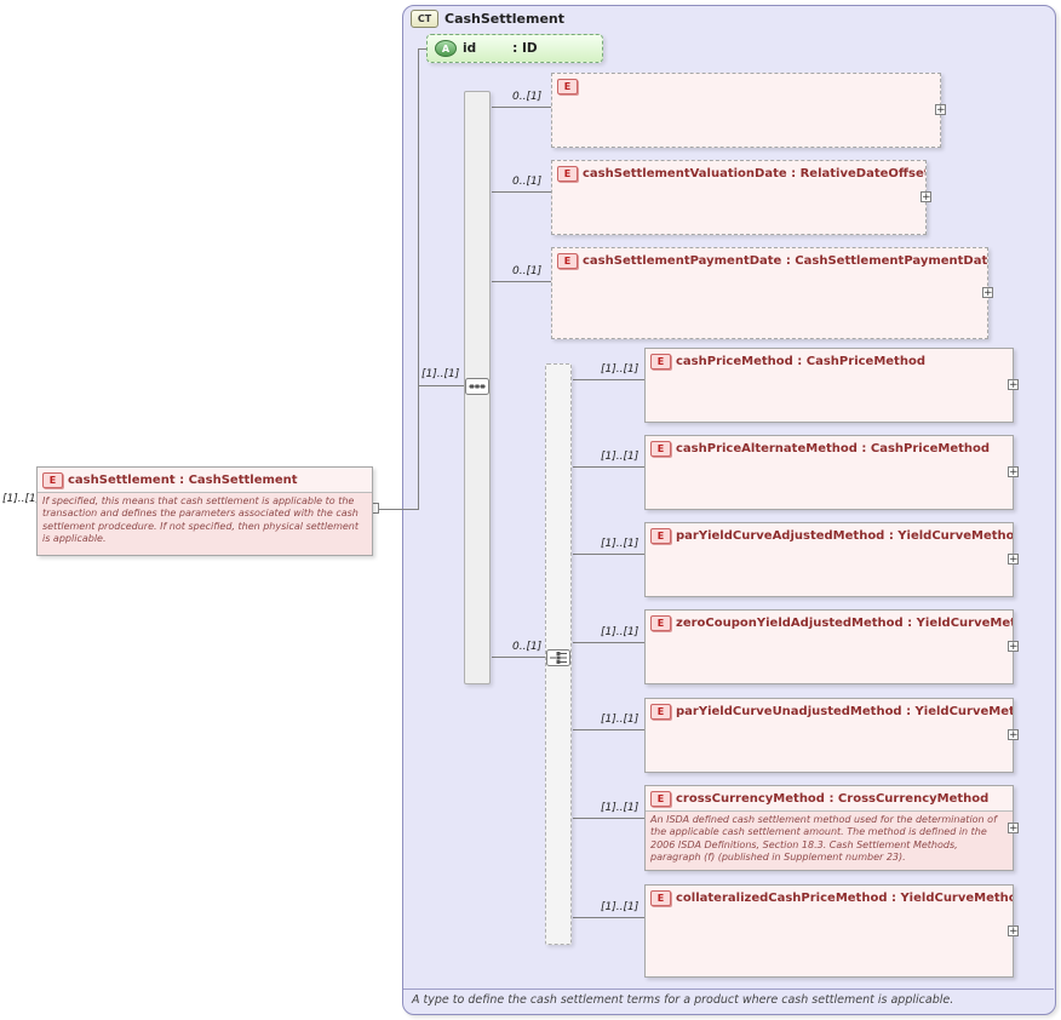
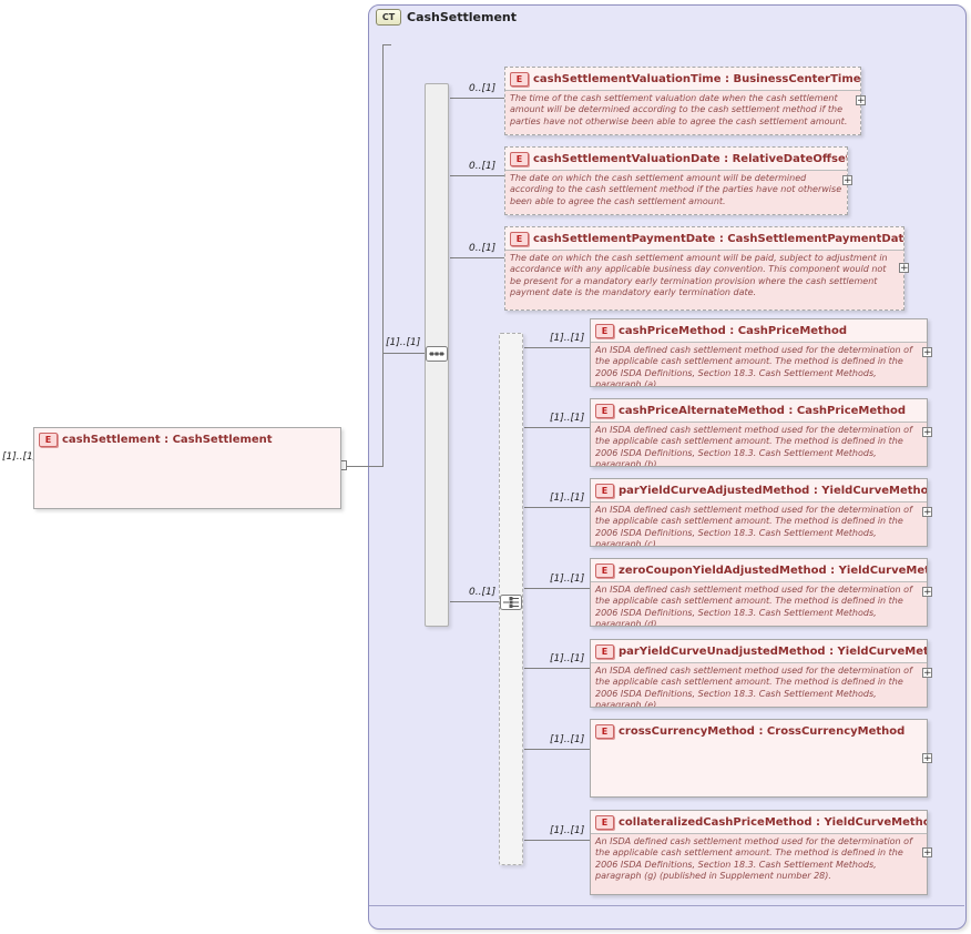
  CT
  CashSettlement
- A type to define the cash settlement terms for a product where cash settlement is applicable.
- A
- id
- : ID
  [1]..[1
  E
  cashSettlement : CashSettlement
- If specified, this means that cash settlement is applicable to the transaction and defines the parameters associated with the cash settlement prodcedure. If not specified, then physical settlement is applicable.
  [1]..[1]
  0..[1]
  0..[1]
  E
+ cashSettlementValuationTime : BusinessCenterTime
+ The time of the cash settlement valuation date when the cash settlement amount will be determined according to the cash settlement method if the parties have not otherwise been able to agree the cash settlement amount.
  +
  0..[1]
  E
  cashSettlementValuationDate : RelativeDateOffse
+ The date on which the cash settlement amount will be determined according to the cash settlement method if the parties have not otherwise been able to agree the cash settlement amount.
  +
  0..[1]
  E
  cashSettlementPaymentDate : CashSettlementPaymentDat
+ The date on which the cash settlement amount will be paid, subject to adjustment in accordance with any applicable business day convention. This component would not be present for a mandatory early termination provision where the cash settlement payment date is the mandatory early termination date.
  +
  [1]..[1]
  E
  cashPriceMethod : CashPriceMethod
+ An ISDA defined cash settlement method used for the determination of the applicable cash settlement amount. The method is defined in the 2006 ISDA Definitions, Section 18.3. Cash Settlement Methods, paragraph (a).
  +
  [1]..[1]
  E
  cashPriceAlternateMethod : CashPriceMethod
+ An ISDA defined cash settlement method used for the determination of the applicable cash settlement amount. The method is defined in the 2006 ISDA Definitions, Section 18.3. Cash Settlement Methods, paragraph (b).
  +
  [1]..[1]
  E
  parYieldCurveAdjustedMethod : YieldCurveMetho
+ An ISDA defined cash settlement method used for the determination of the applicable cash settlement amount. The method is defined in the 2006 ISDA Definitions, Section 18.3. Cash Settlement Methods, paragraph (c).
  +
  [1]..[1]
  E
  zeroCouponYieldAdjustedMethod : YieldCurveMe
+ An ISDA defined cash settlement method used for the determination of the applicable cash settlement amount. The method is defined in the 2006 ISDA Definitions, Section 18.3. Cash Settlement Methods, paragraph (d).
  +
  [1]..[1]
  E
  parYieldCurveUnadjustedMethod : YieldCurveMet
+ An ISDA defined cash settlement method used for the determination of the applicable cash settlement amount. The method is defined in the 2006 ISDA Definitions, Section 18.3. Cash Settlement Methods, paragraph (e).
  +
  [1]..[1]
  E
  crossCurrencyMethod : CrossCurrencyMethod
- An ISDA defined cash settlement method used for the determination of the applicable cash settlement amount. The method is defined in the 2006 ISDA Definitions, Section 18.3. Cash Settlement Methods, paragraph (f) (published in Supplement number 23).
  +
  [1]..[1]
  E
  collateralizedCashPriceMethod : YieldCurveMeth
+ An ISDA defined cash settlement method used for the determination of the applicable cash settlement amount. The method is defined in the 2006 ISDA Definitions, Section 18.3. Cash Settlement Methods, paragraph (g) (published in Supplement number 28).
  +
